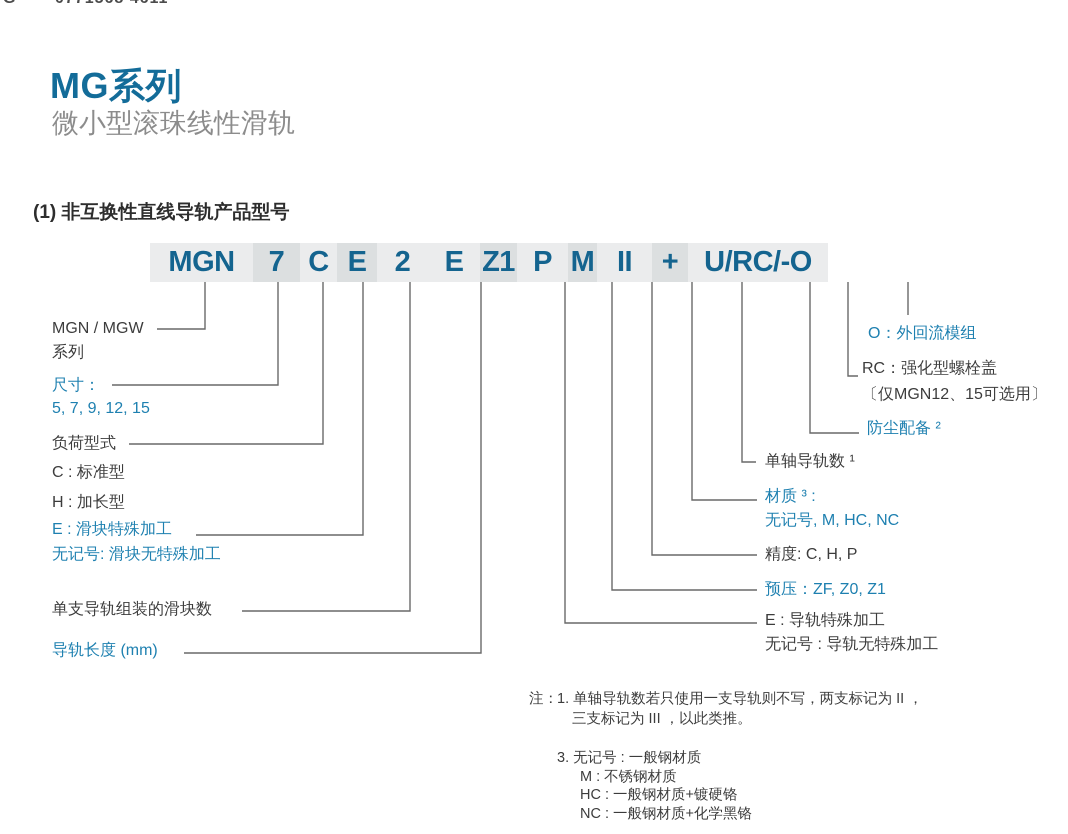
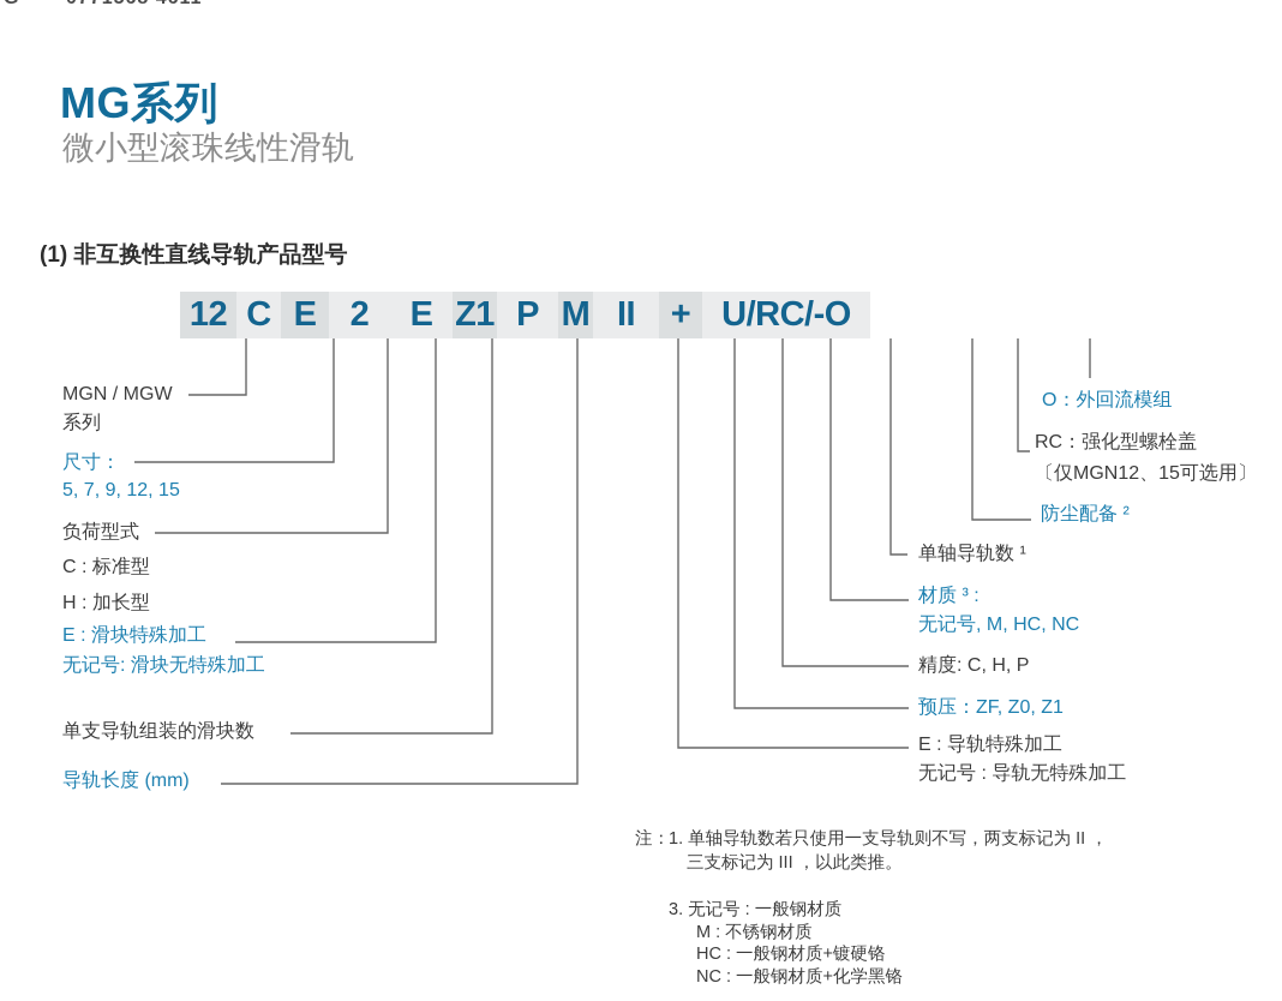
  MG系列
  微小型滚珠线性滑轨
  (1) 非互换性直线导轨产品型号
- MGN
- 7
+ 12
  C
  E
  2
  E
  Z1
  P
  M
  II
  +
  U/RC/-O
  MGN / MGW
  系列
  尺寸：
  5, 7, 9, 12, 15
  负荷型式
  C : 标准型
  H : 加长型
  E : 滑块特殊加工
  无记号: 滑块无特殊加工
  单支导轨组装的滑块数
  导轨长度 (mm)
  O：外回流模组
  RC：强化型螺栓盖
  〔仅MGN12、15可选用〕
  防尘配备 ²
  单轴导轨数 ¹
  材质 ³ :
  无记号, M, HC, NC
  精度: C, H, P
  预压：ZF, Z0, Z1
  E : 导轨特殊加工
  无记号 : 导轨无特殊加工
  注：
  1. 单轴导轨数若只使用一支导轨则不写，两支标记为 II ，
  三支标记为 III ，以此类推。
  3. 无记号 : 一般钢材质
  M : 不锈钢材质
  HC : 一般钢材质+镀硬铬
  NC : 一般钢材质+化学黑铬
